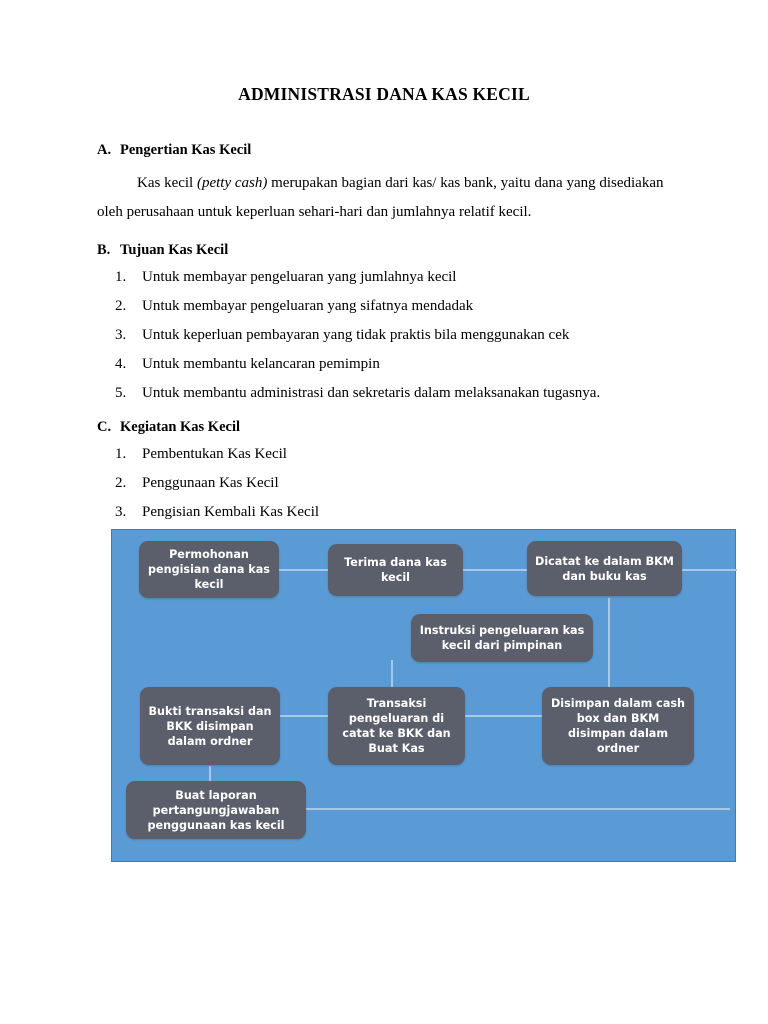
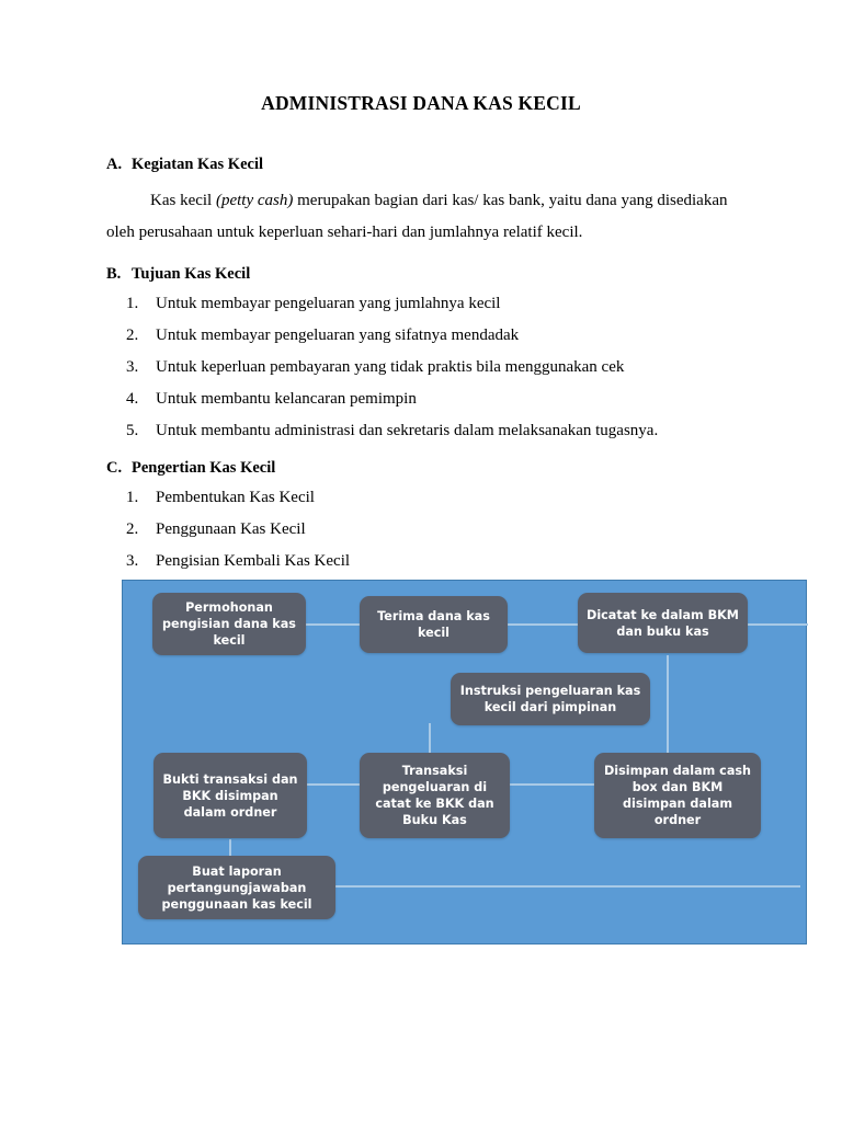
  ADMINISTRASI DANA KAS KECIL
- A. Pengertian Kas Kecil
+ A. Kegiatan Kas Kecil
  Kas kecil (petty cash) merupakan bagian dari kas/ kas bank, yaitu dana yang disediakan oleh perusahaan untuk keperluan sehari-hari dan jumlahnya relatif kecil.
  B. Tujuan Kas Kecil
  1.
  Untuk membayar pengeluaran yang jumlahnya kecil
  2.
  Untuk membayar pengeluaran yang sifatnya mendadak
  3.
  Untuk keperluan pembayaran yang tidak praktis bila menggunakan cek
  4.
  Untuk membantu kelancaran pemimpin
  5.
  Untuk membantu administrasi dan sekretaris dalam melaksanakan tugasnya.
- C. Kegiatan Kas Kecil
+ C. Pengertian Kas Kecil
  1.
  Pembentukan Kas Kecil
  2.
  Penggunaan Kas Kecil
  3.
  Pengisian Kembali Kas Kecil
  Permohonan pengisian dana kas kecil
  Terima dana kas kecil
  Dicatat ke dalam BKM dan buku kas
  Instruksi pengeluaran kas kecil dari pimpinan
  Bukti transaksi dan BKK disimpan dalam ordner
- Transaksi pengeluaran di catat ke BKK dan Buat Kas
+ Transaksi pengeluaran di catat ke BKK dan Buku Kas
  Disimpan dalam cash box dan BKM disimpan dalam ordner
  Buat laporan pertangungjawaban penggunaan kas kecil
